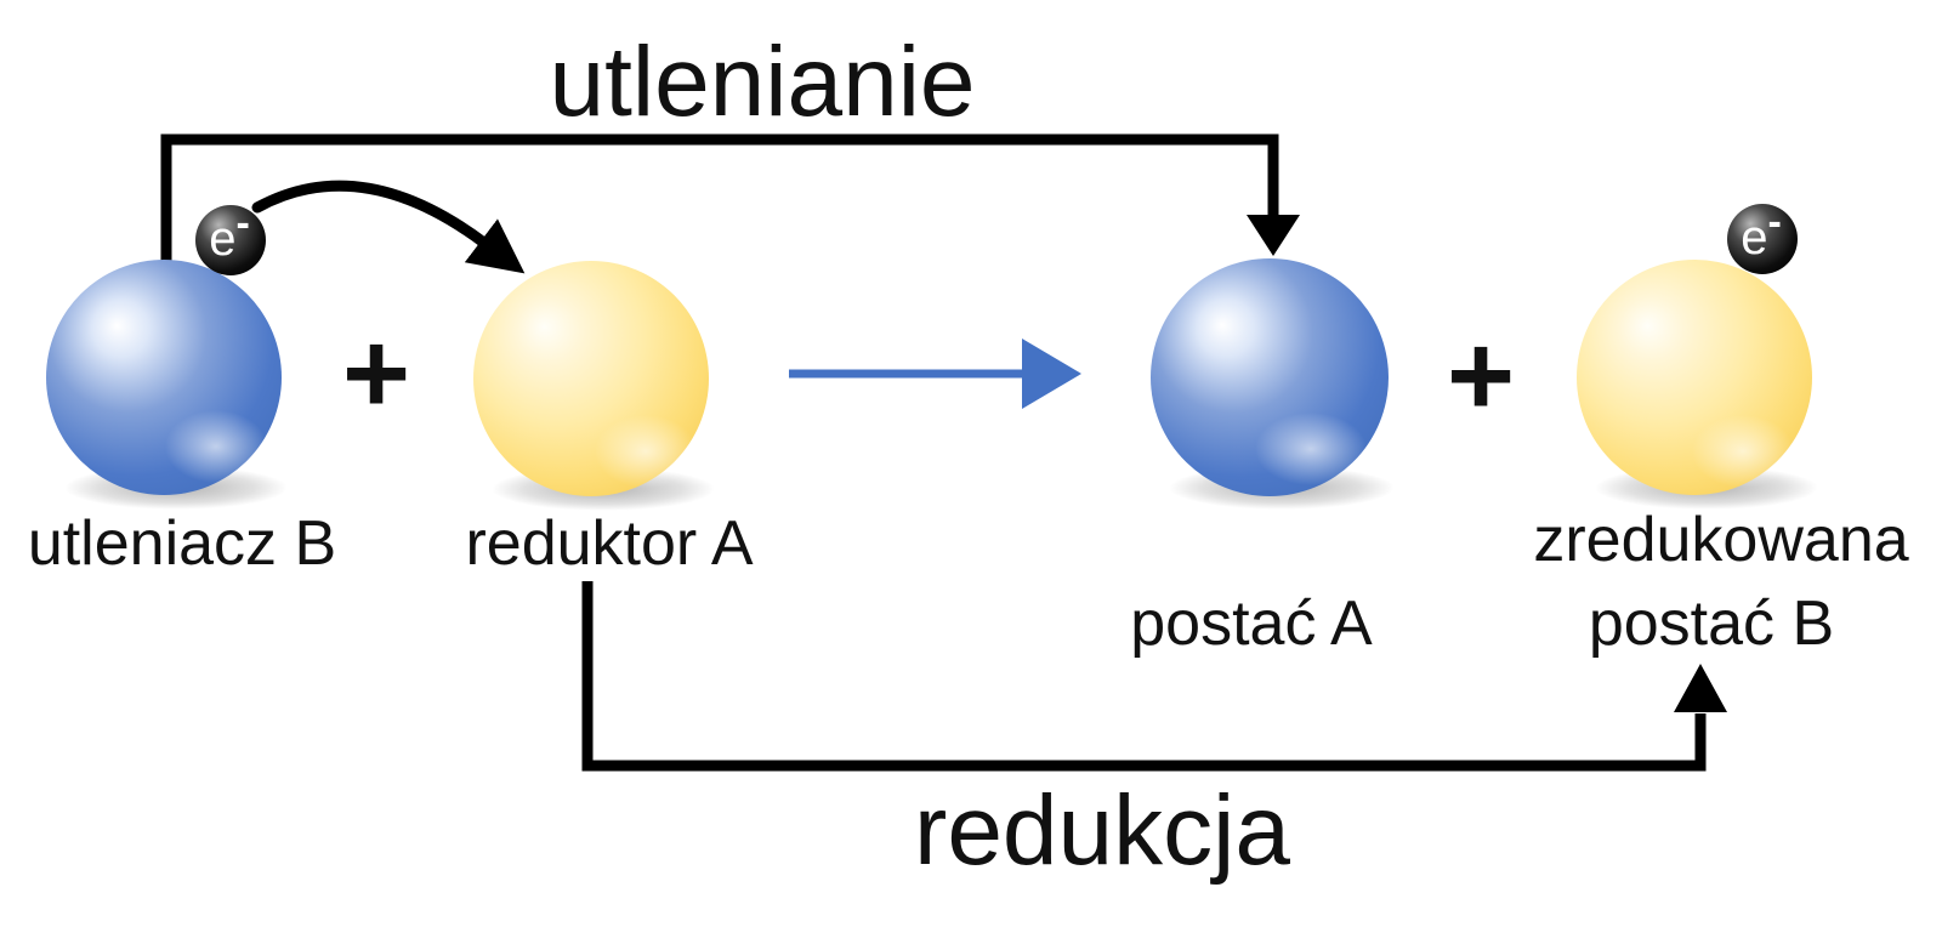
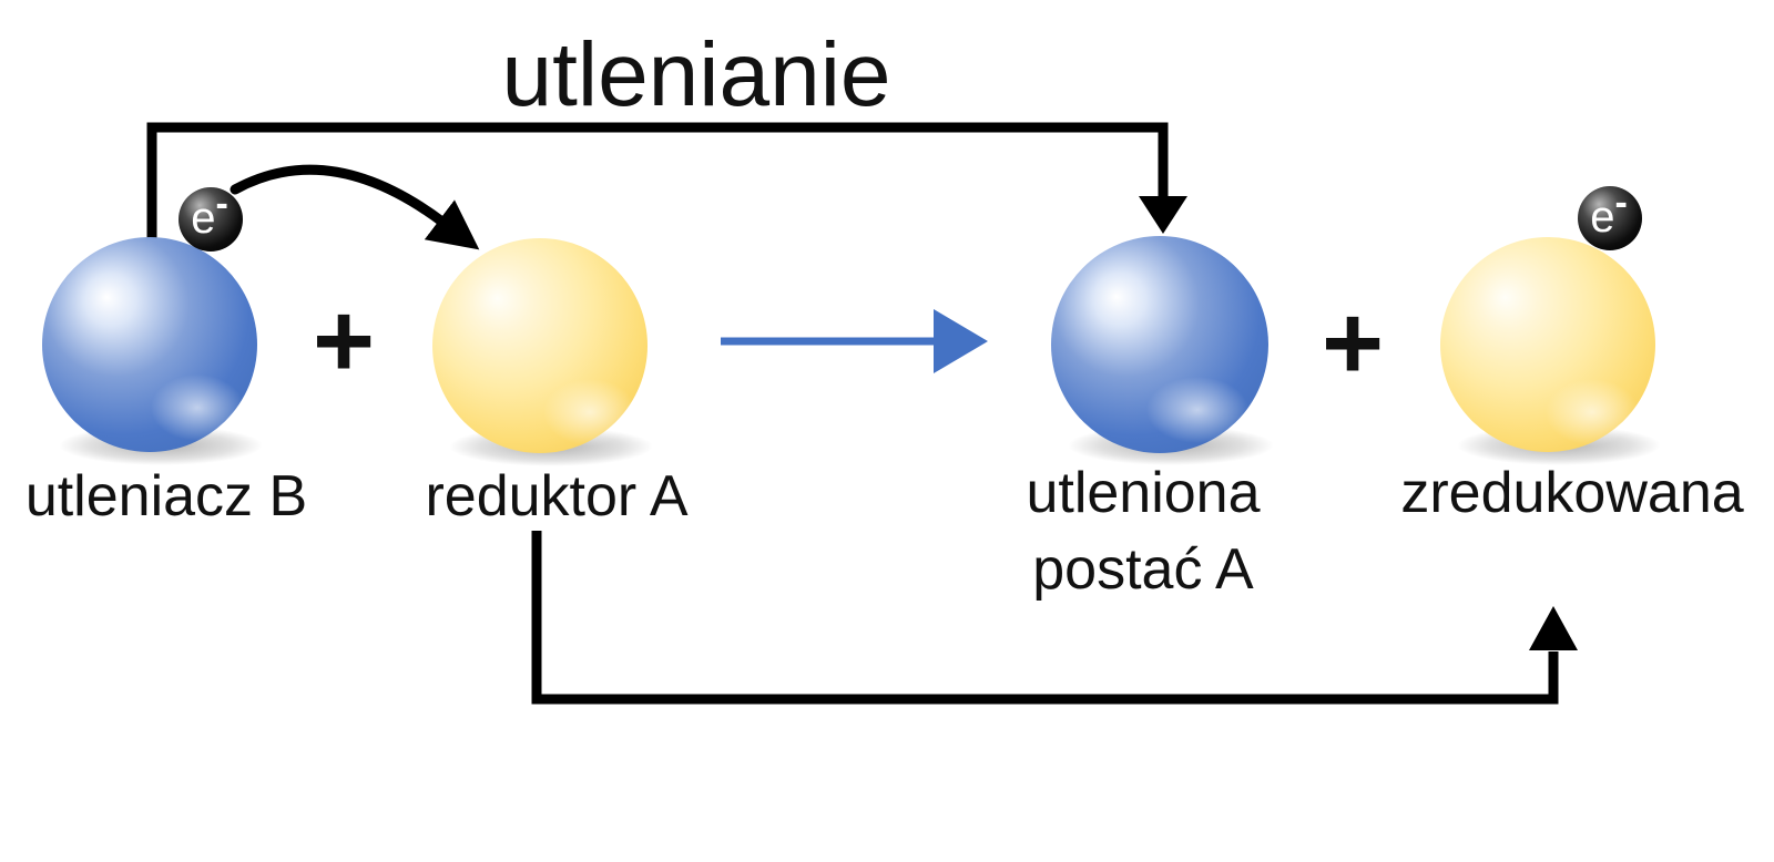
  utlenianie
  e-
  utleniacz B
  +
  reduktor A
+ utleniona
  postać A
  +
  e-
  zredukowana
- postać B
- redukcja
